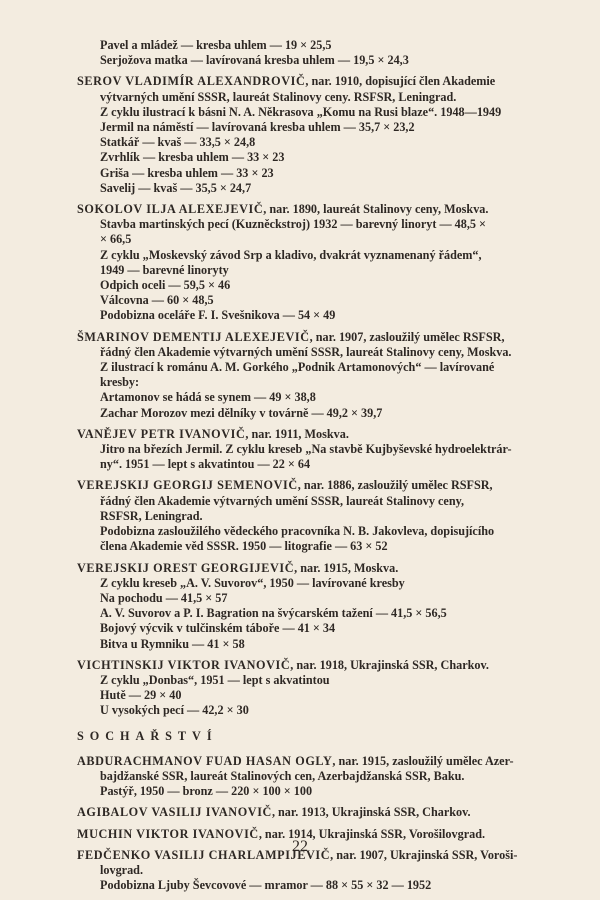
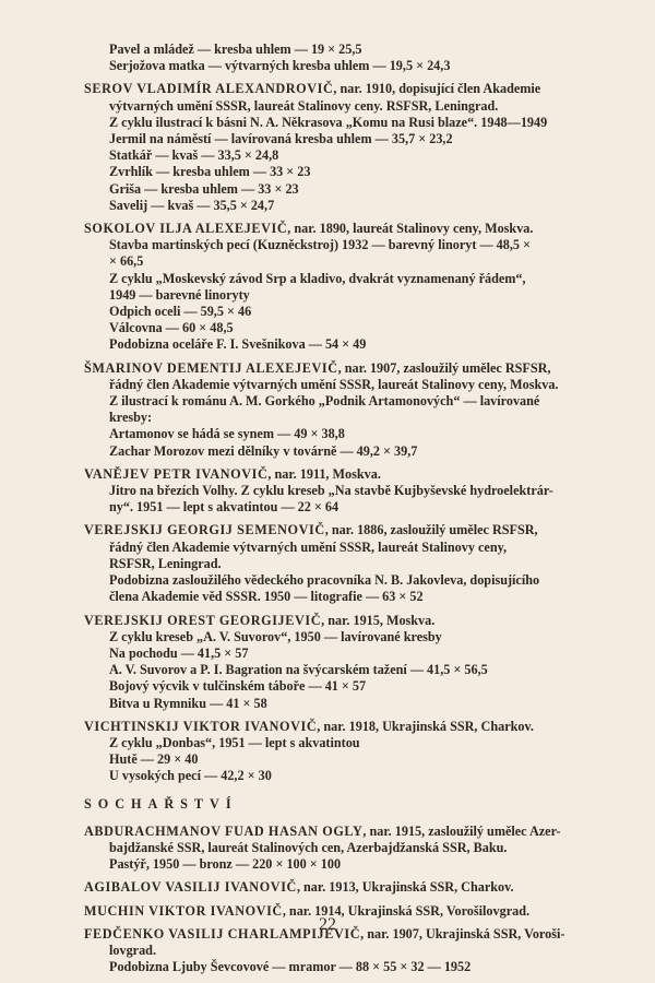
  Pavel a mládež — kresba uhlem — 19 × 25,5
- Serjožova matka — lavírovaná kresba uhlem — 19,5 × 24,3
+ Serjožova matka — výtvarných kresba uhlem — 19,5 × 24,3
  SEROV VLADIMÍR ALEXANDROVIČ, nar. 1910, dopisující člen Akademie
  výtvarných umění SSSR, laureát Stalinovy ceny. RSFSR, Leningrad.
  Z cyklu ilustrací k básni N. A. Někrasova „Komu na Rusi blaze“. 1948—1949
  Jermil na náměstí — lavírovaná kresba uhlem — 35,7 × 23,2
  Statkář — kvaš — 33,5 × 24,8
  Zvrhlík — kresba uhlem — 33 × 23
  Griša — kresba uhlem — 33 × 23
  Savelij — kvaš — 35,5 × 24,7
  SOKOLOV ILJA ALEXEJEVIČ, nar. 1890, laureát Stalinovy ceny, Moskva.
  Stavba martinských pecí (Kuzněckstroj) 1932 — barevný linoryt — 48,5 ×
  × 66,5
  Z cyklu „Moskevský závod Srp a kladivo, dvakrát vyznamenaný řádem“,
  1949 — barevné linoryty
  Odpich oceli — 59,5 × 46
  Válcovna — 60 × 48,5
  Podobizna oceláře F. I. Svešnikova — 54 × 49
  ŠMARINOV DEMENTIJ ALEXEJEVIČ, nar. 1907, zasloužilý umělec RSFSR,
  řádný člen Akademie výtvarných umění SSSR, laureát Stalinovy ceny, Moskva.
  Z ilustrací k románu A. M. Gorkého „Podnik Artamonových“ — lavírované
  kresby:
  Artamonov se hádá se synem — 49 × 38,8
  Zachar Morozov mezi dělníky v továrně — 49,2 × 39,7
  VANĚJEV PETR IVANOVIČ, nar. 1911, Moskva.
- Jitro na březích Jermil. Z cyklu kreseb „Na stavbě Kujbyševské hydroelektrár-
+ Jitro na březích Volhy. Z cyklu kreseb „Na stavbě Kujbyševské hydroelektrár-
  ny“. 1951 — lept s akvatintou — 22 × 64
  VEREJSKIJ GEORGIJ SEMENOVIČ, nar. 1886, zasloužilý umělec RSFSR,
  řádný člen Akademie výtvarných umění SSSR, laureát Stalinovy ceny,
  RSFSR, Leningrad.
  Podobizna zasloužilého vědeckého pracovníka N. B. Jakovleva, dopisujícího
  člena Akademie věd SSSR. 1950 — litografie — 63 × 52
  VEREJSKIJ OREST GEORGIJEVIČ, nar. 1915, Moskva.
  Z cyklu kreseb „A. V. Suvorov“, 1950 — lavírované kresby
  Na pochodu — 41,5 × 57
  A. V. Suvorov a P. I. Bagration na švýcarském tažení — 41,5 × 56,5
- Bojový výcvik v tulčinském táboře — 41 × 34
+ Bojový výcvik v tulčinském táboře — 41 × 57
  Bitva u Rymniku — 41 × 58
  VICHTINSKIJ VIKTOR IVANOVIČ, nar. 1918, Ukrajinská SSR, Charkov.
  Z cyklu „Donbas“, 1951 — lept s akvatintou
  Hutě — 29 × 40
  U vysokých pecí — 42,2 × 30
  SOCHAŘSTVÍ
  ABDURACHMANOV FUAD HASAN OGLY, nar. 1915, zasloužilý umělec Azer-
  bajdžanské SSR, laureát Stalinových cen, Azerbajdžanská SSR, Baku.
  Pastýř, 1950 — bronz — 220 × 100 × 100
  AGIBALOV VASILIJ IVANOVIČ, nar. 1913, Ukrajinská SSR, Charkov.
  MUCHIN VIKTOR IVANOVIČ, nar. 1914, Ukrajinská SSR, Vorošilovgrad.
  FEDČENKO VASILIJ CHARLAMPIJEVIČ, nar. 1907, Ukrajinská SSR, Voroši-
  lovgrad.
  Podobizna Ljuby Ševcovové — mramor — 88 × 55 × 32 — 1952
  22
